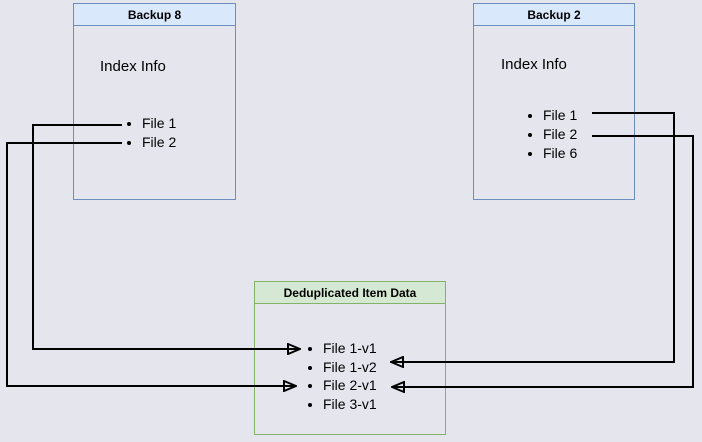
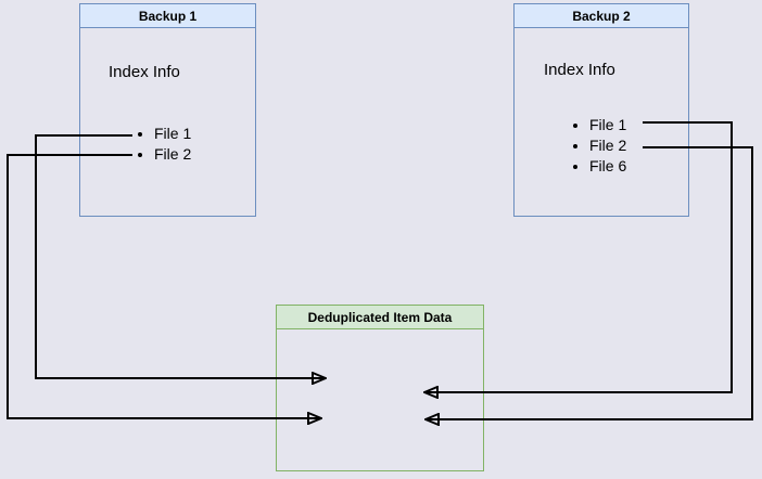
- Backup 8
+ Backup 1
  Index Info
  File 1
  File 2
  Backup 2
  Index Info
  File 1
  File 2
  File 6
  Deduplicated Item Data
- File 1-v1
- File 1-v2
- File 2-v1
- File 3-v1
